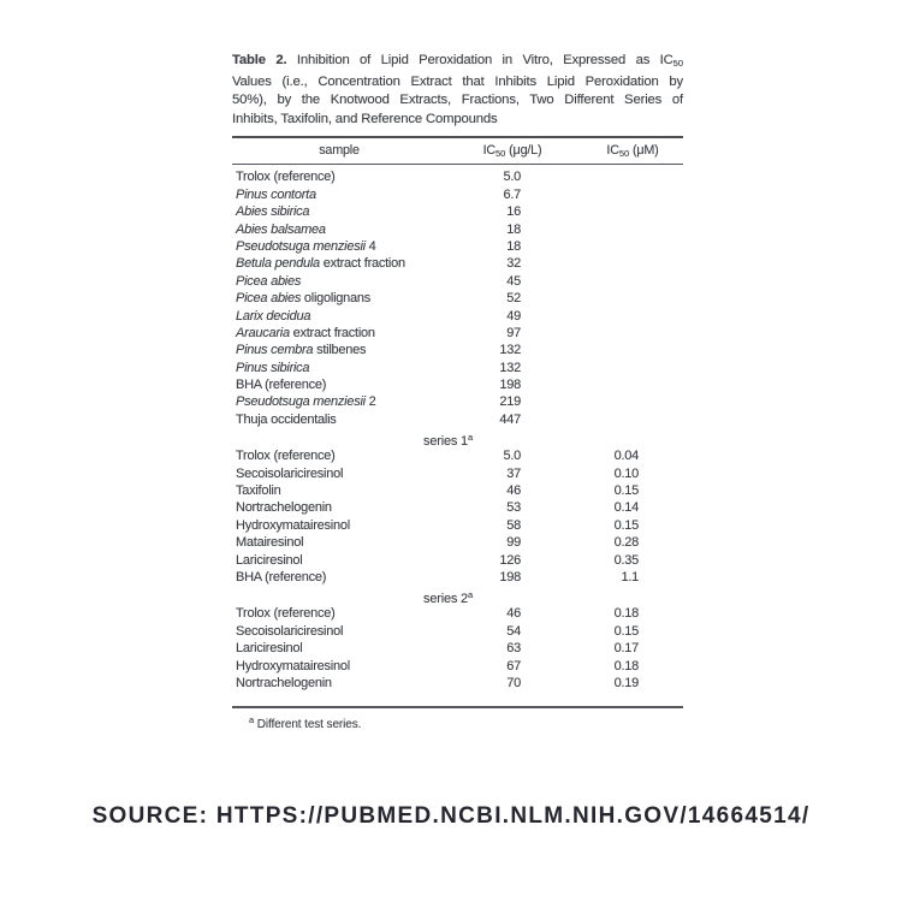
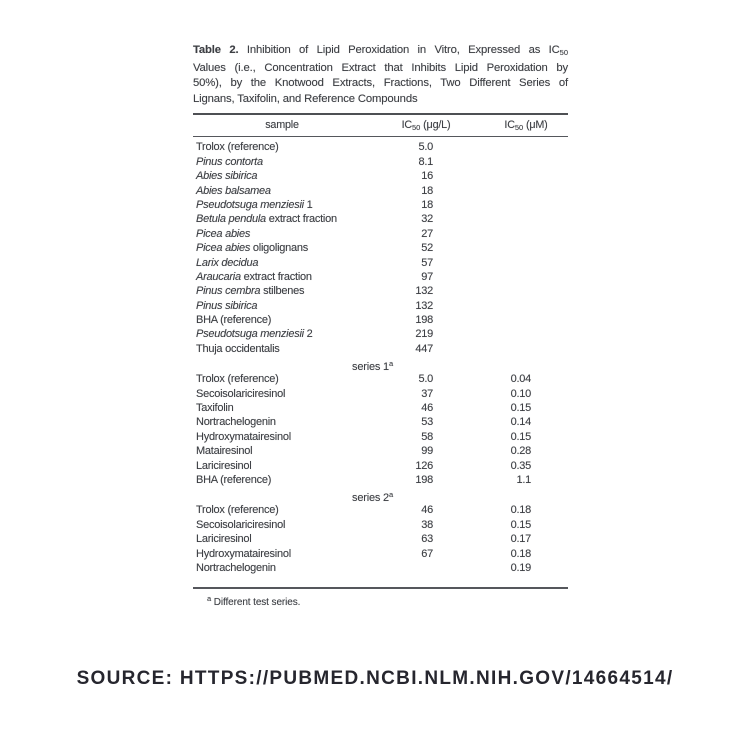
  Table 2. Inhibition of Lipid Peroxidation in Vitro, Expressed as IC50
  Values (i.e., Concentration Extract that Inhibits Lipid Peroxidation by
  50%), by the Knotwood Extracts, Fractions, Two Different Series of
- Inhibits, Taxifolin, and Reference Compounds
+ Lignans, Taxifolin, and Reference Compounds
  sample
  IC50 (μg/L)
  IC50 (μM)
  Trolox (reference)
  5.0
  Pinus contorta
- 6.7
+ 8.1
  Abies sibirica
  16
  Abies balsamea
  18
- Pseudotsuga menziesii 4
+ Pseudotsuga menziesii 1
  18
  Betula pendula extract fraction
  32
  Picea abies
- 45
+ 27
  Picea abies oligolignans
  52
  Larix decidua
- 49
+ 57
  Araucaria extract fraction
  97
  Pinus cembra stilbenes
  132
  Pinus sibirica
  132
  BHA (reference)
  198
  Pseudotsuga menziesii 2
  219
  Thuja occidentalis
  447
  series 1a
  Trolox (reference)
  5.0
  0.04
  Secoisolariciresinol
  37
  0.10
  Taxifolin
  46
  0.15
  Nortrachelogenin
  53
  0.14
  Hydroxymatairesinol
  58
  0.15
  Matairesinol
  99
  0.28
  Lariciresinol
  126
  0.35
  BHA (reference)
  198
  1.1
  series 2a
  Trolox (reference)
  46
  0.18
  Secoisolariciresinol
- 54
+ 38
  0.15
  Lariciresinol
  63
  0.17
  Hydroxymatairesinol
  67
  0.18
  Nortrachelogenin
- 70
  0.19
  a Different test series.
  SOURCE: HTTPS://PUBMED.NCBI.NLM.NIH.GOV/14664514/
